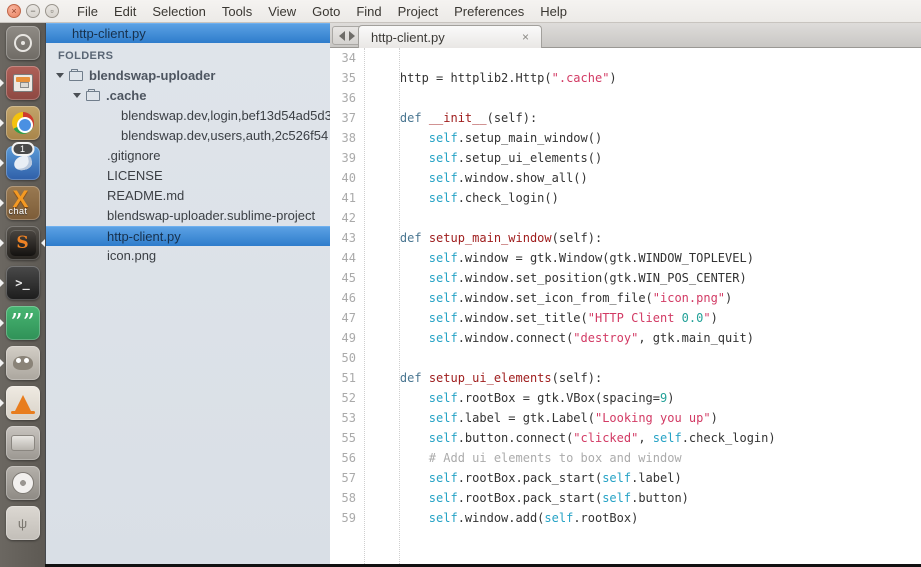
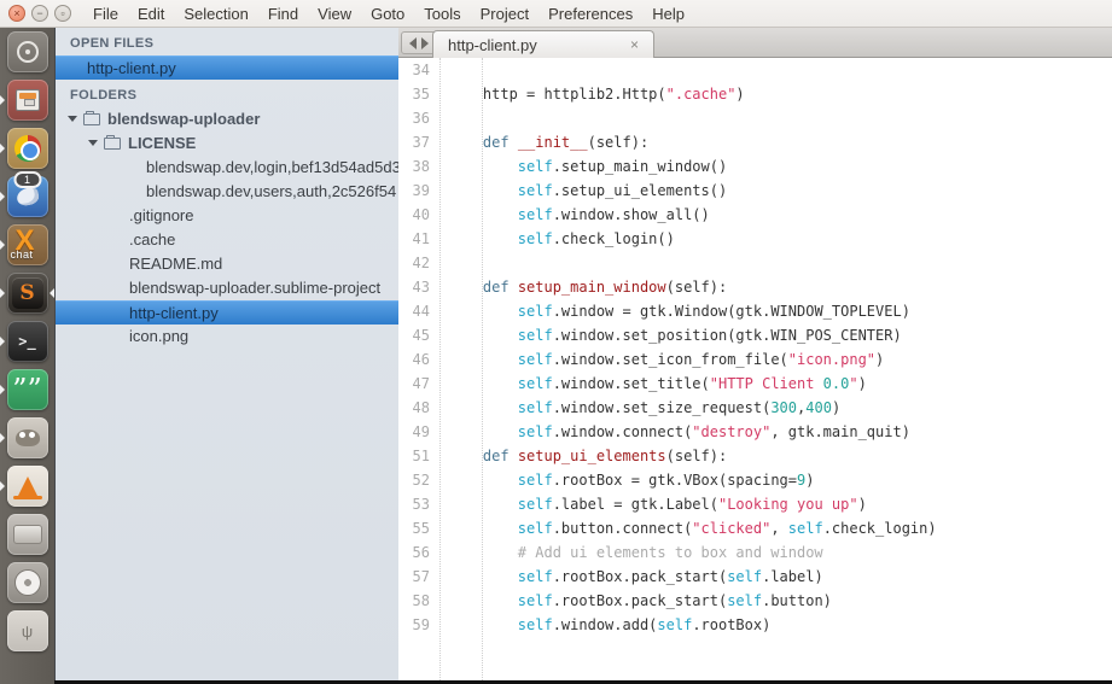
  ×
  −
  ▫
  File
  Edit
  Selection
- Tools
+ Find
  View
  Goto
- Find
+ Tools
  Project
  Preferences
  Help
  1
  X
  chat
  S
  >_
  ””
  ψ
+ OPEN FILES
  http-client.py
  FOLDERS
  blendswap-uploader
- .cache
+ LICENSE
  blendswap.dev,login,bef13d54ad5d3
  blendswap.dev,users,auth,2c526f54
  .gitignore
- LICENSE
+ .cache
  README.md
  blendswap-uploader.sublime-project
  http-client.py
  icon.png
  http-client.py
  ×
  34
  35
  http = httplib2.Http(".cache")
  36
  37
  def __init__(self):
  38
  self.setup_main_window()
  39
  self.setup_ui_elements()
  40
  self.window.show_all()
  41
  self.check_login()
  42
  43
  def setup_main_window(self):
  44
  self.window = gtk.Window(gtk.WINDOW_TOPLEVEL)
  45
  self.window.set_position(gtk.WIN_POS_CENTER)
  46
  self.window.set_icon_from_file("icon.png")
  47
  self.window.set_title("HTTP Client 0.0")
+ 48
+ self.window.set_size_request(300,400)
  49
  self.window.connect("destroy", gtk.main_quit)
- 50
  51
  def setup_ui_elements(self):
  52
  self.rootBox = gtk.VBox(spacing=9)
  53
  self.label = gtk.Label("Looking you up")
  55
  self.button.connect("clicked", self.check_login)
  56
  # Add ui elements to box and window
  57
  self.rootBox.pack_start(self.label)
  58
  self.rootBox.pack_start(self.button)
  59
  self.window.add(self.rootBox)
